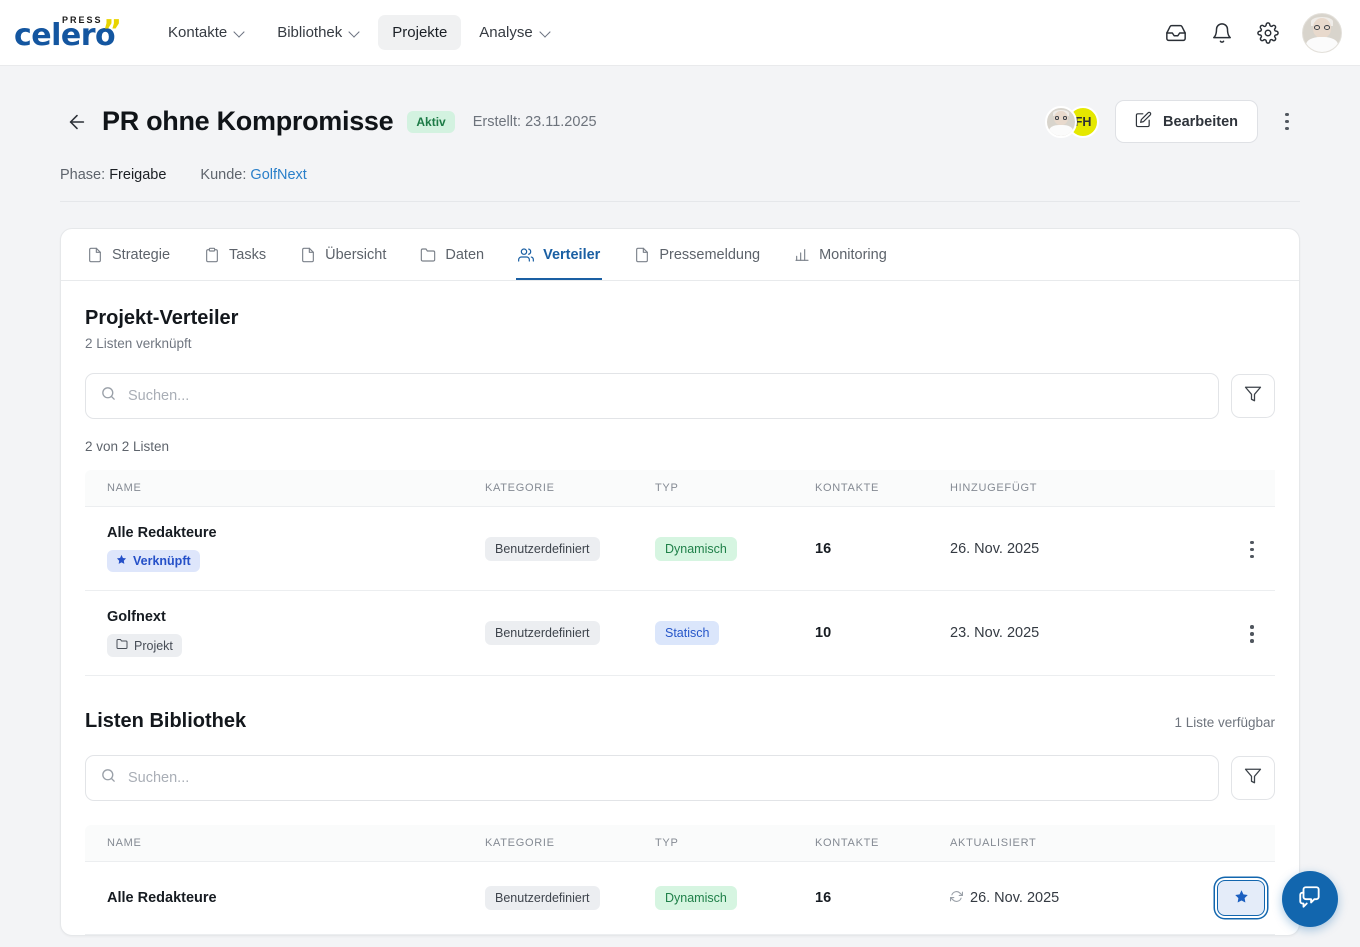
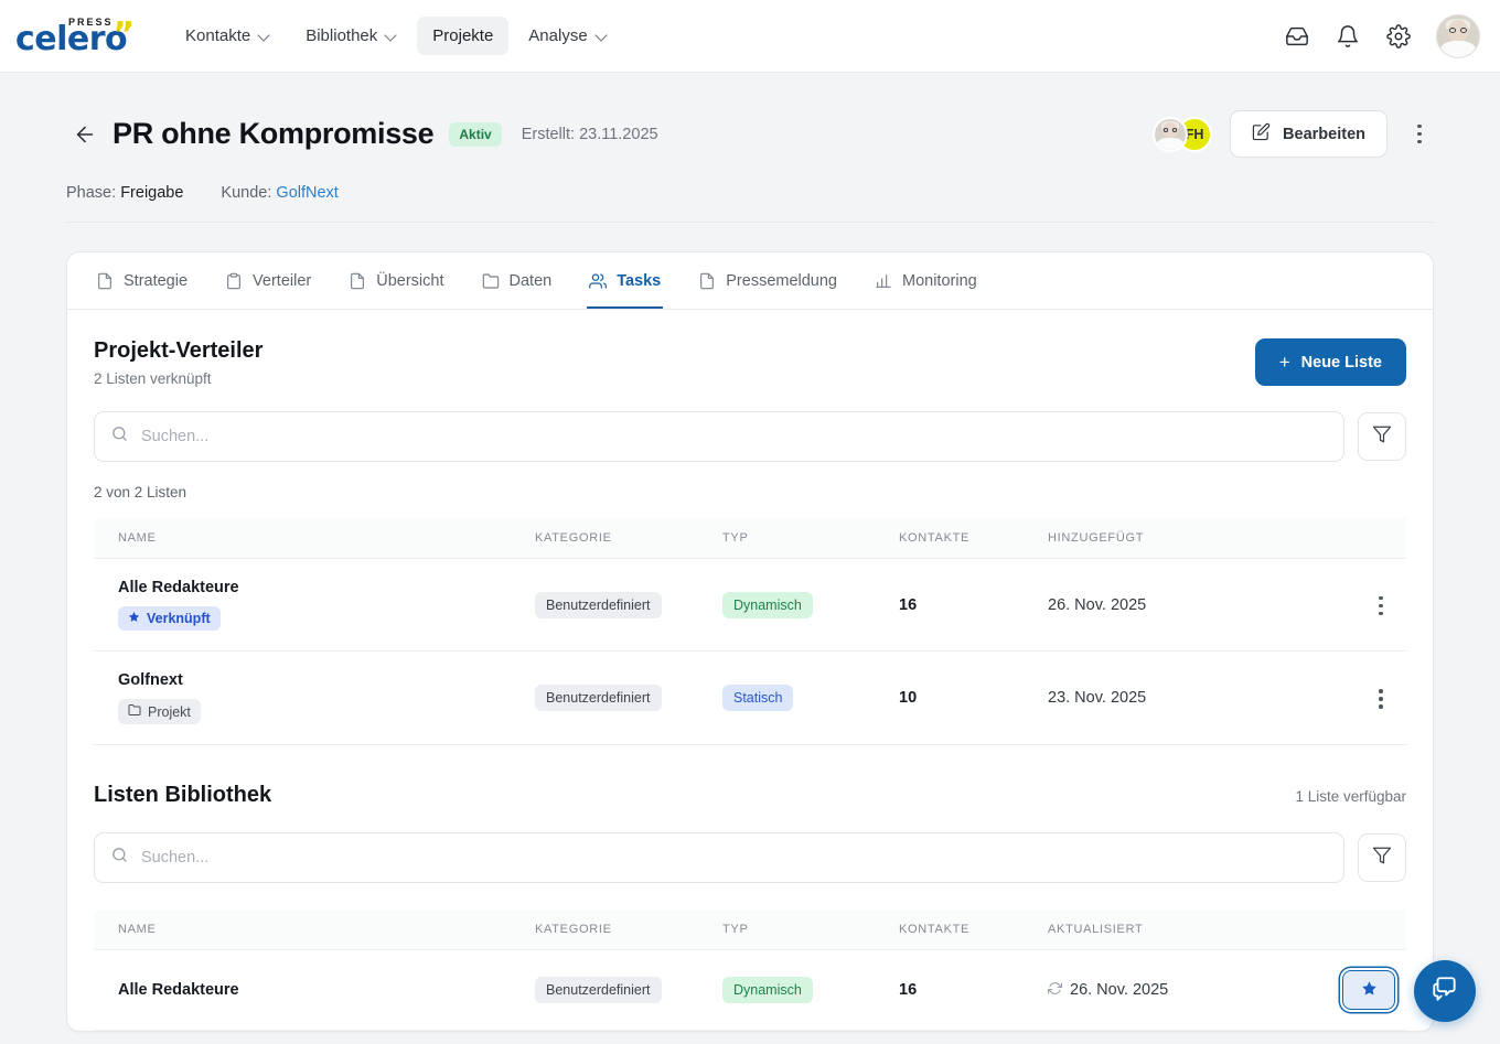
  PRESS
  celero
  ”
  Kontakte
  Bibliothek
  Projekte
  Analyse
  PR ohne Kompromisse
  Aktiv
  Erstellt: 23.11.2025
  FH
  Bearbeiten
  Phase: Freigabe
  Kunde: GolfNext
  Strategie
- Tasks
+ Verteiler
  Übersicht
  Daten
- Verteiler
+ Tasks
  Pressemeldung
  Monitoring
  Projekt-Verteiler
  2 Listen verknüpft
+ +
+ Neue Liste
  Suchen...
  2 von 2 Listen
  NAME	KATEGORIE	TYP	KONTAKTE	HINZUGEFÜGT
  Alle Redakteure Verknüpft	Benutzerdefiniert	Dynamisch	16	26. Nov. 2025
  Golfnext Projekt	Benutzerdefiniert	Statisch	10	23. Nov. 2025
  Listen Bibliothek
  1 Liste verfügbar
  Suchen...
  NAME	KATEGORIE	TYP	KONTAKTE	AKTUALISIERT
  Alle Redakteure	Benutzerdefiniert	Dynamisch	16	26. Nov. 2025
